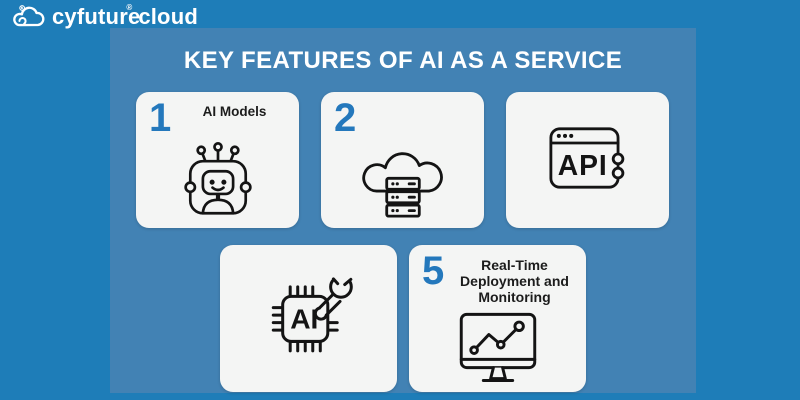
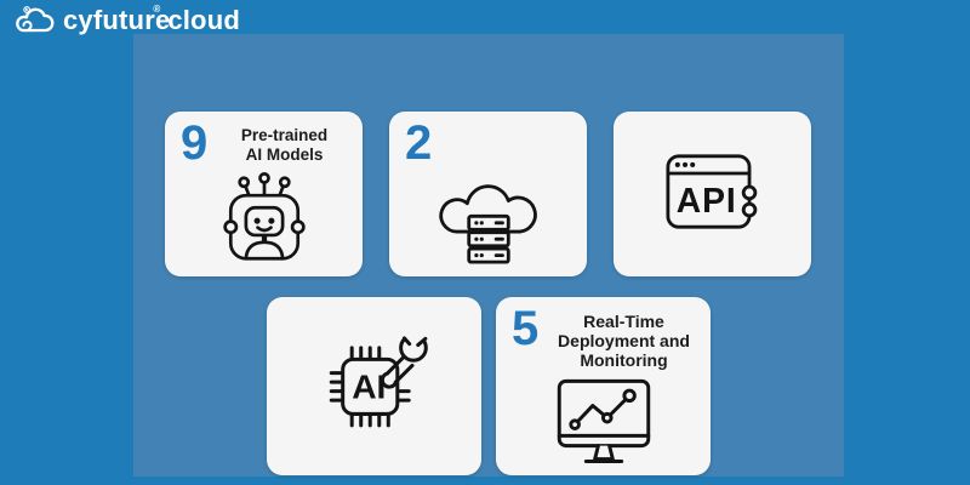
  cyfuture
  ®
  cloud
- KEY FEATURES OF AI AS A SERVICE
- 1
+ 9
+ Pre-trained
  AI Models
  2
  API
  AI
  5
  Real-Time
  Deployment and
  Monitoring
